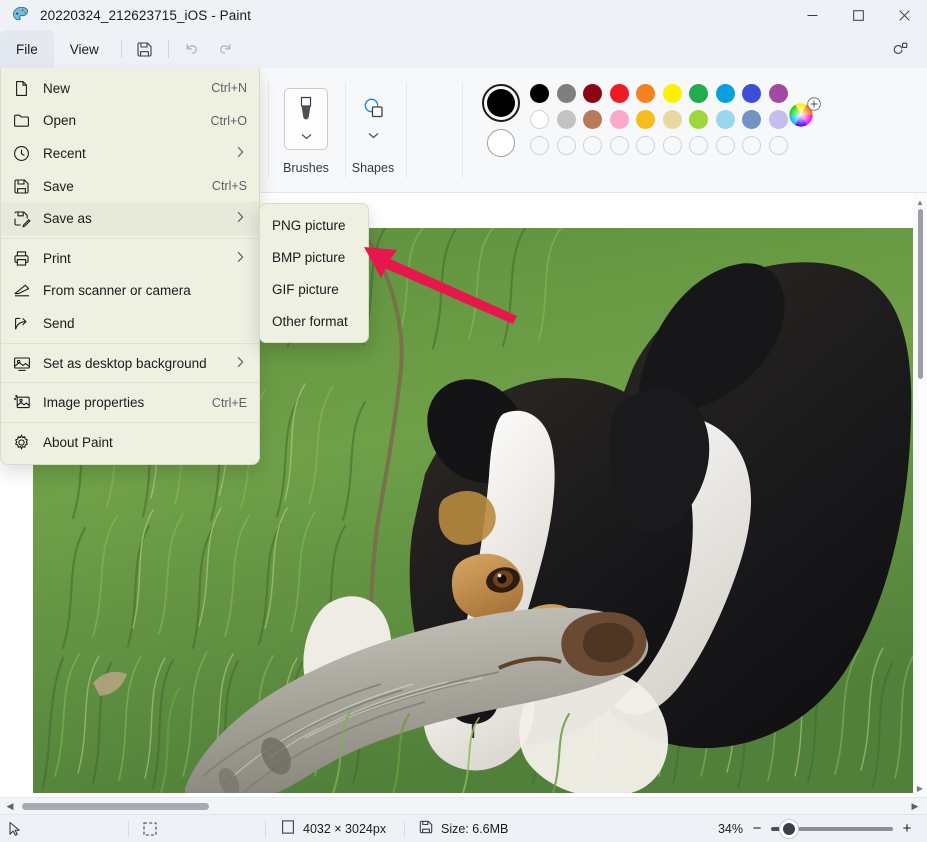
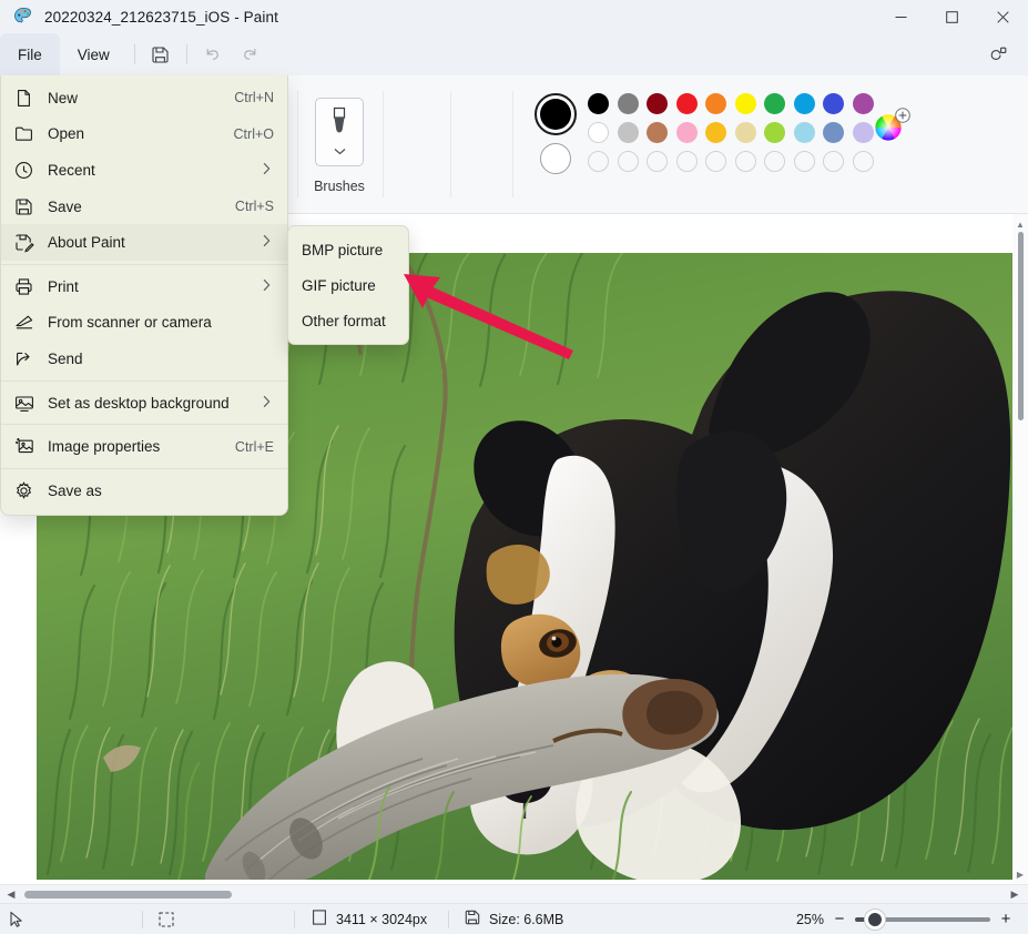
  20220324_212623715_iOS - Paint
  File
  View
  Brushes
- Shapes
  ▲
  ▶
  ◀
  ▶
- 4032 × 3024px
+ 3411 × 3024px
  Size: 6.6MB
- 34%
+ 25%
  −
  +
  New
  Ctrl+N
  Open
  Ctrl+O
  Recent
  Save
  Ctrl+S
- Save as
+ About Paint
  Print
  From scanner or camera
  Send
  Set as desktop background
  Image properties
  Ctrl+E
- About Paint
+ Save as
- PNG picture
  BMP picture
  GIF picture
  Other format
